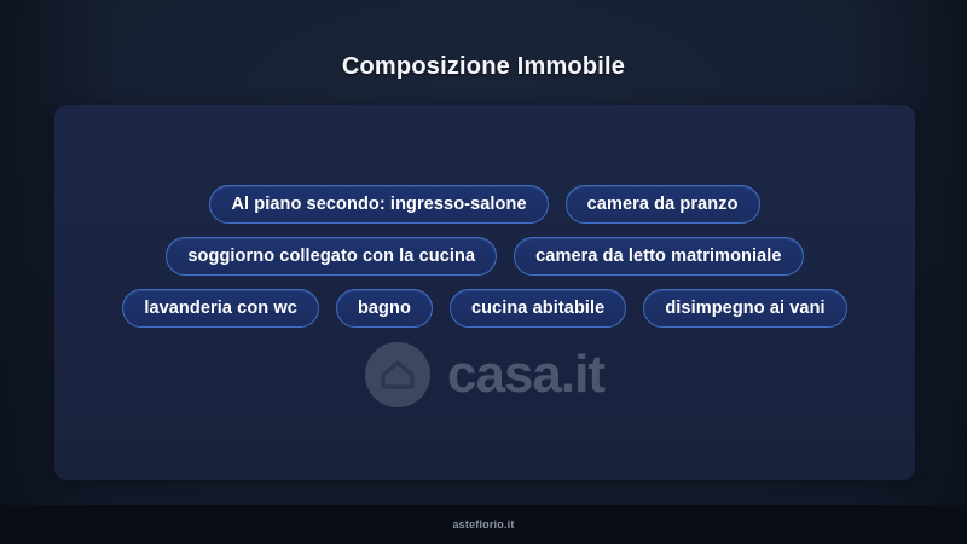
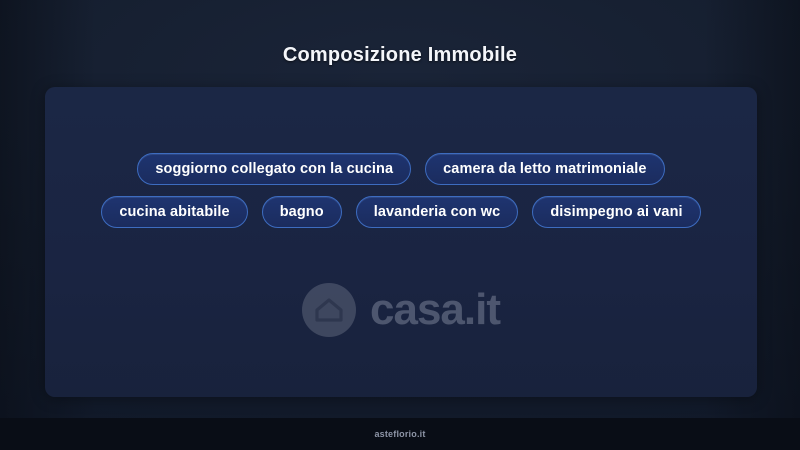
  Composizione Immobile
- Al piano secondo: ingresso-salone
- camera da pranzo
  soggiorno collegato con la cucina
  camera da letto matrimoniale
- lavanderia con wc
+ cucina abitabile
  bagno
- cucina abitabile
+ lavanderia con wc
  disimpegno ai vani
  casa.it
  asteflorio.it
